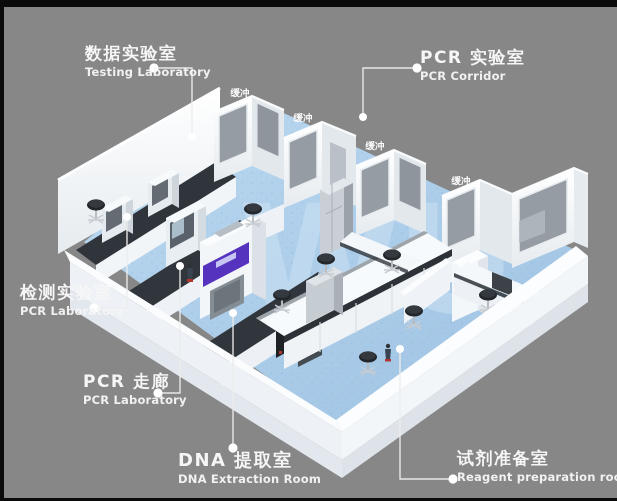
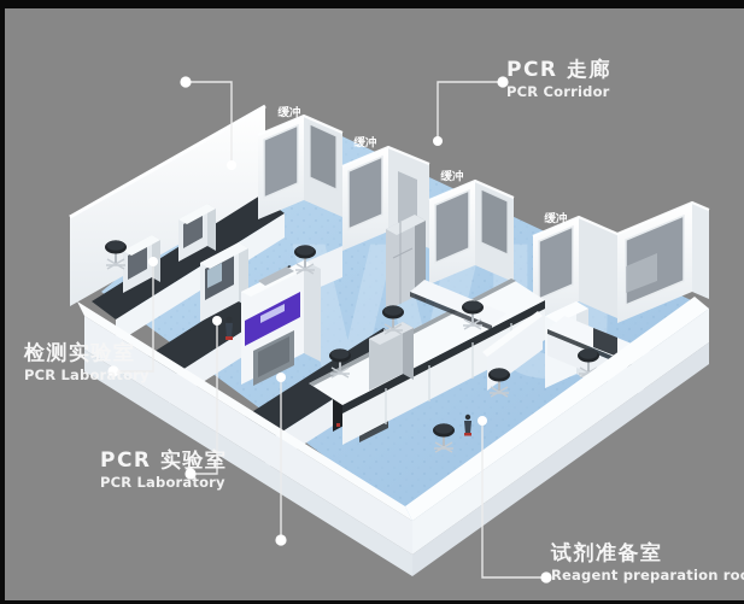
  缓冲
  缓冲
  缓冲
  缓冲
- 数据实验室
- Testing Laboratory
- PCR 实验室
+ PCR 走廊
  PCR Corridor
  检测实验室
  PCR Laboratory
- PCR 走廊
+ PCR 实验室
  PCR Laboratory
- DNA 提取室
- DNA Extraction Room
  试剂准备室
  Reagent preparation ro
